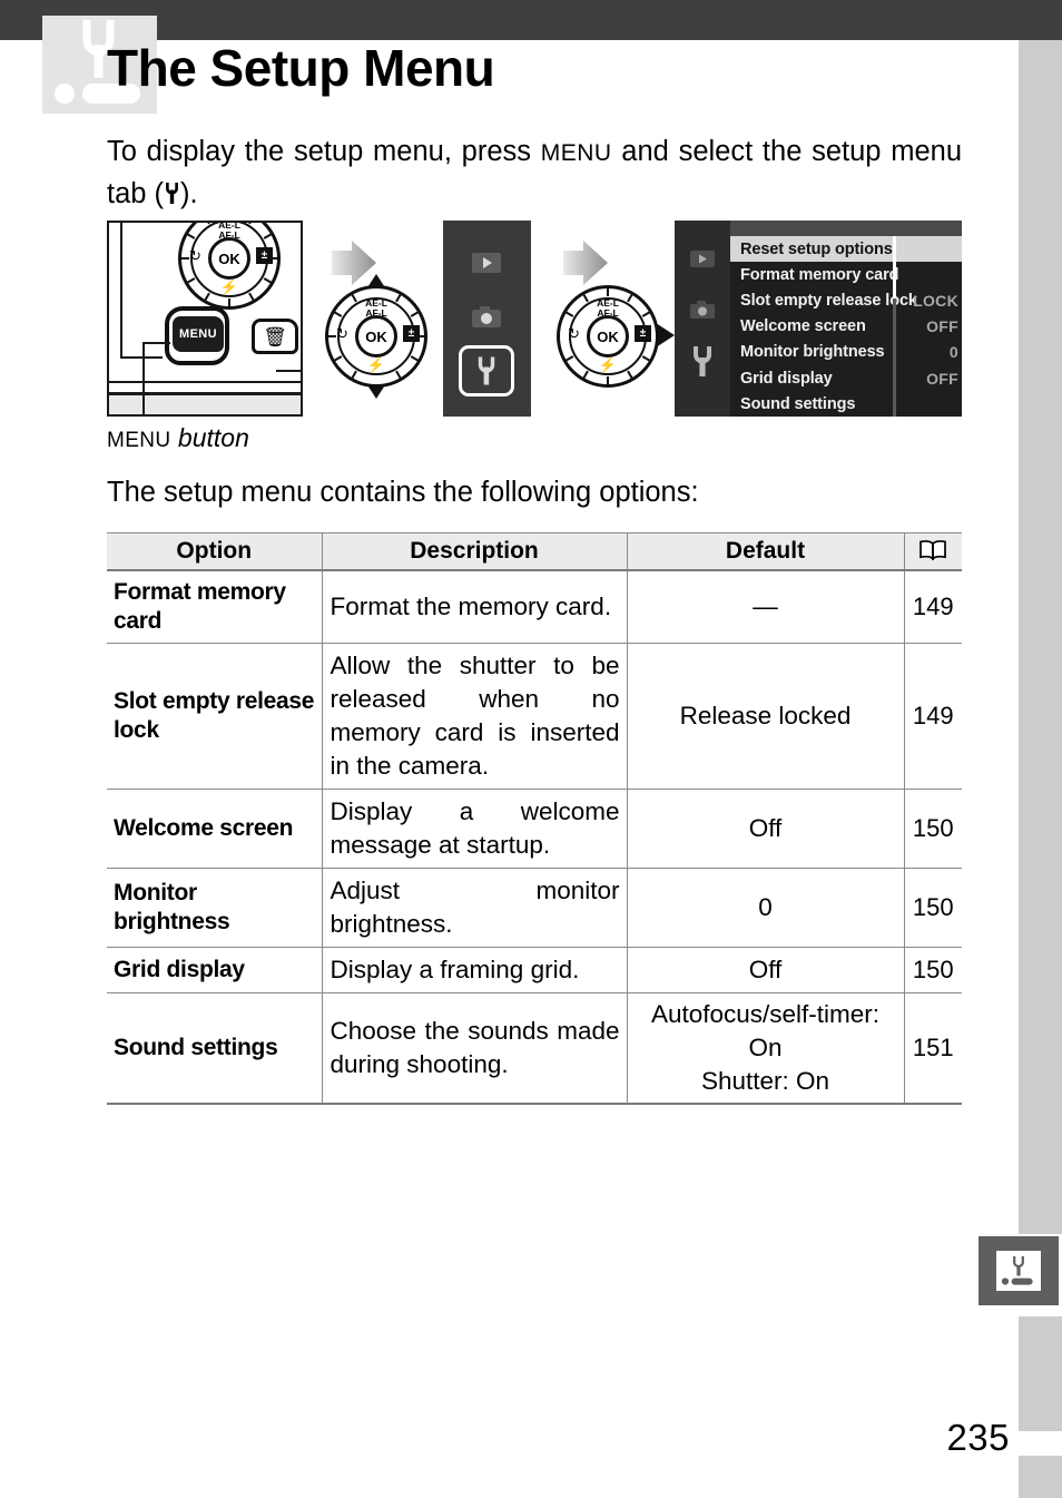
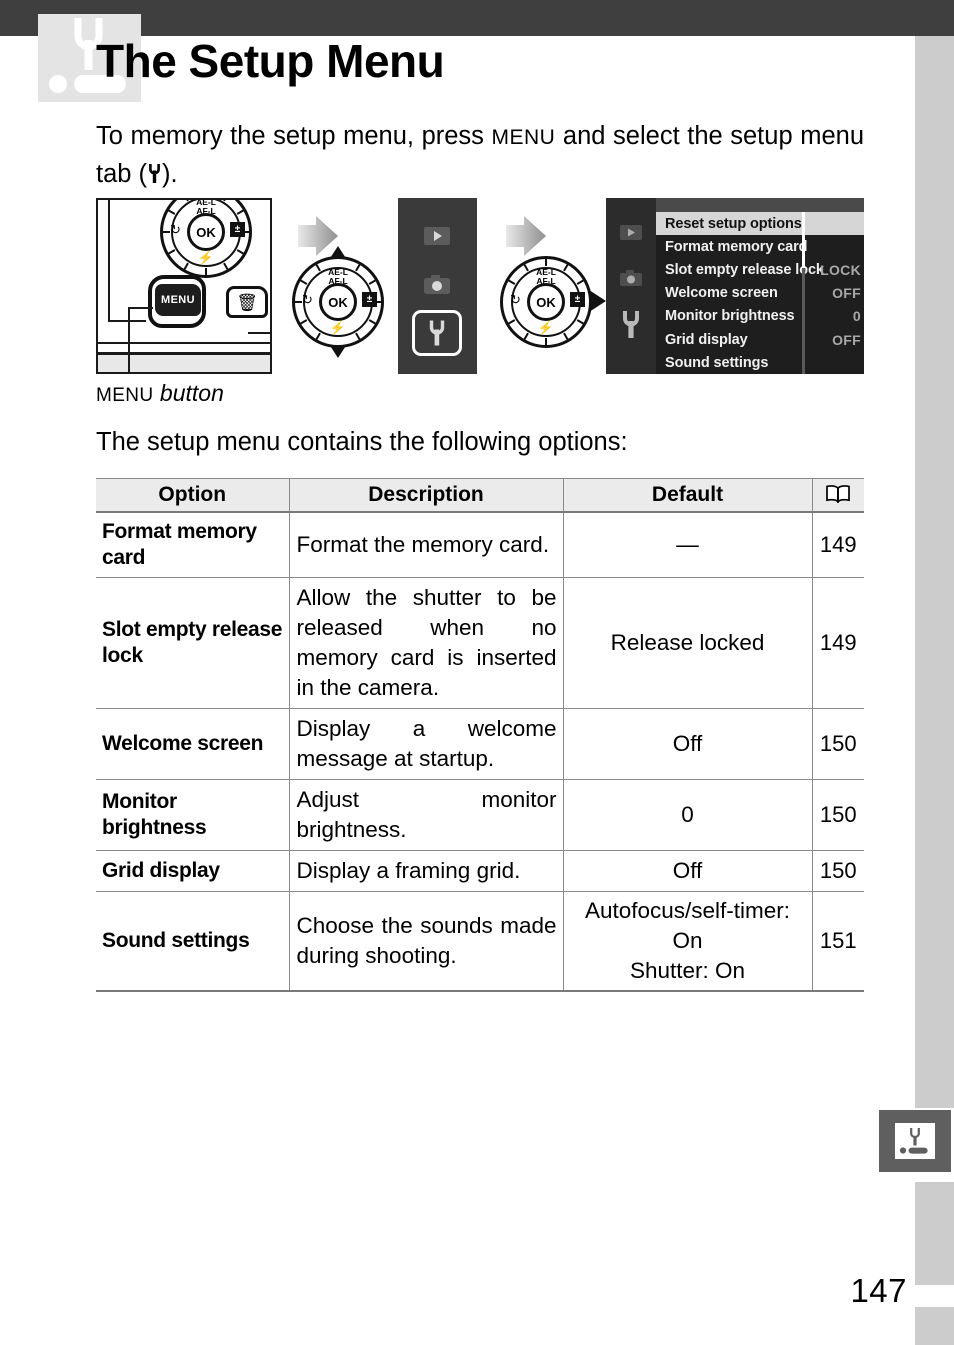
  The Setup Menu
- To display the setup menu, press MENU and select the setup menu tab ( ).
+ To memory the setup menu, press MENU and select the setup menu tab ( ).
  AE-L
  AF-L
  ↻
  ±
  ⚡
  OK
  MENU
  🗑
  AE-L
  AF-L
  ↻
  ±
  ⚡
  OK
  AE-L
  AF-L
  ↻
  ±
  ⚡
  OK
  Reset setup options
  Format memory car
  Slot empty release lck
  LOCK
  Welcome screen
  OFF
  Monitor brightness
  0
  Grid display
  OFF
  Sound settings
  MENU button
  The setup menu contains the following options:
  Option	Description	Default
  Format memory card	Format the memory card.	—	149
  Slot empty release lock	Allow the shutter to be released when no memory card is inserted in the camera.	Release locked	149
  Welcome screen	Display a welcome message at startup.	Off	150
  Monitor brightness	Adjust monitor brightness.	0	150
  Grid display	Display a framing grid.	Off	150
  Sound settings	Choose the sounds made during shooting.	Autofocus/self-timer: On Shutter: On	151
- 235
+ 147
